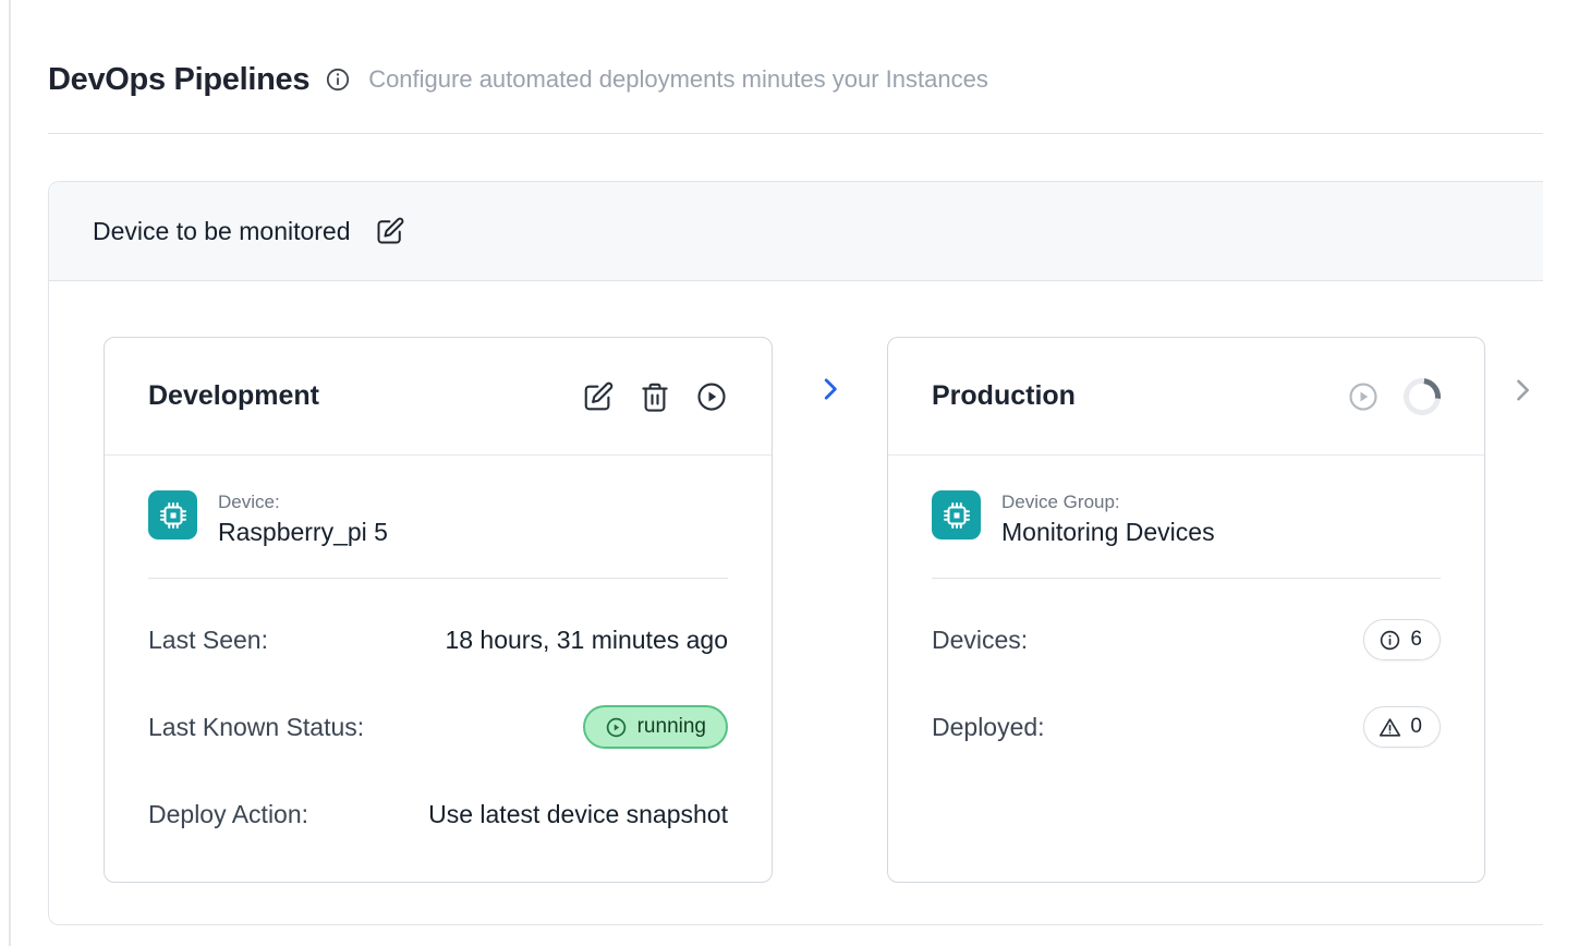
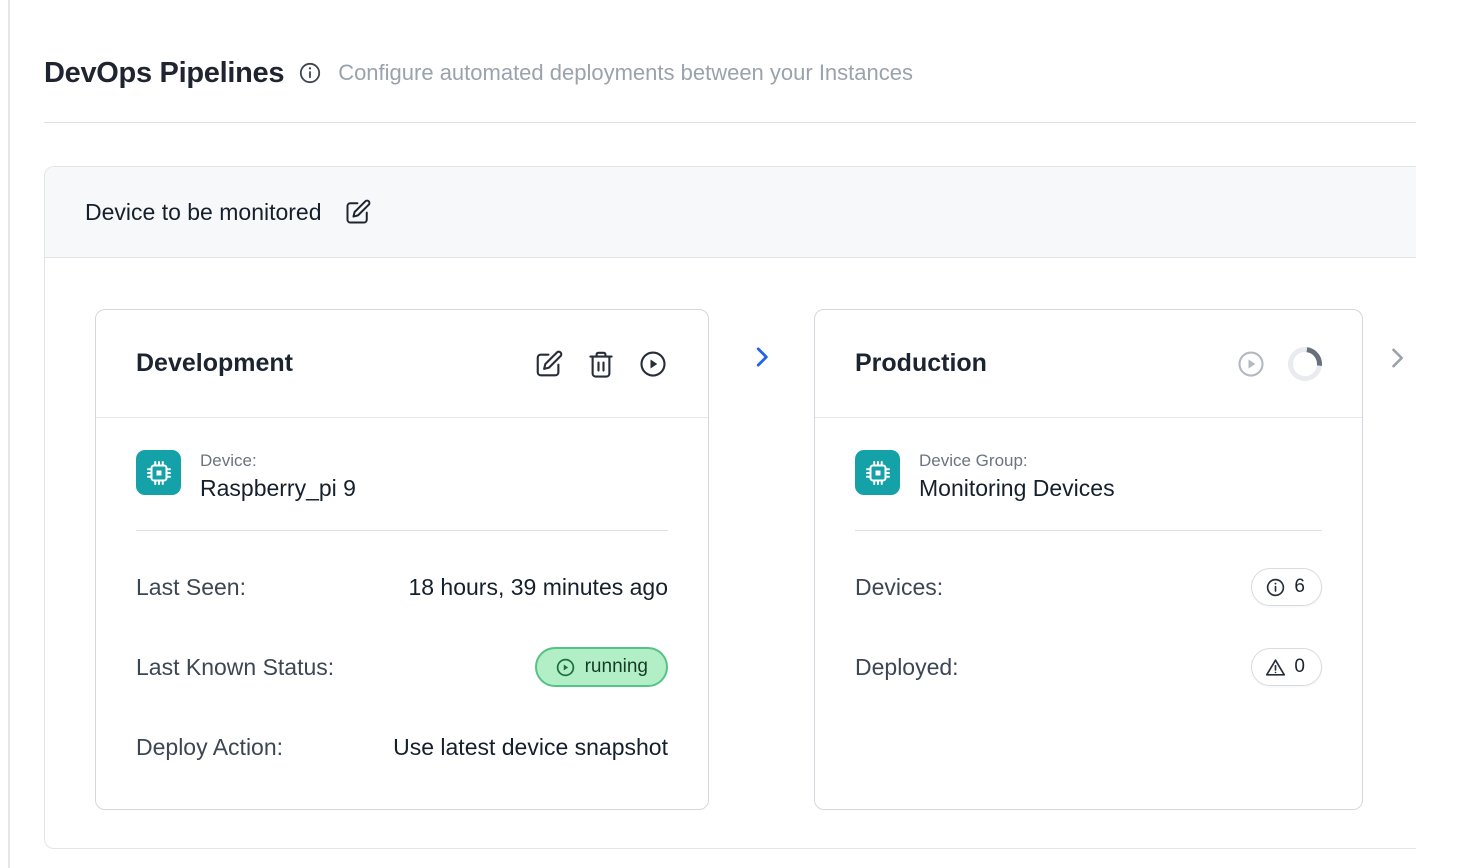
  DevOps Pipelines
- Configure automated deployments minutes your Instances
+ Configure automated deployments between your Instances
  Device to be monitored
  Development
  Device:
- Raspberry_pi 5
+ Raspberry_pi 9
  Last Seen:
- 18 hours, 31 minutes ago
+ 18 hours, 39 minutes ago
  Last Known Status:
  running
  Deploy Action:
  Use latest device snapshot
  Production
  Device Group:
  Monitoring Devices
  Devices:
  6
  Deployed:
  0
